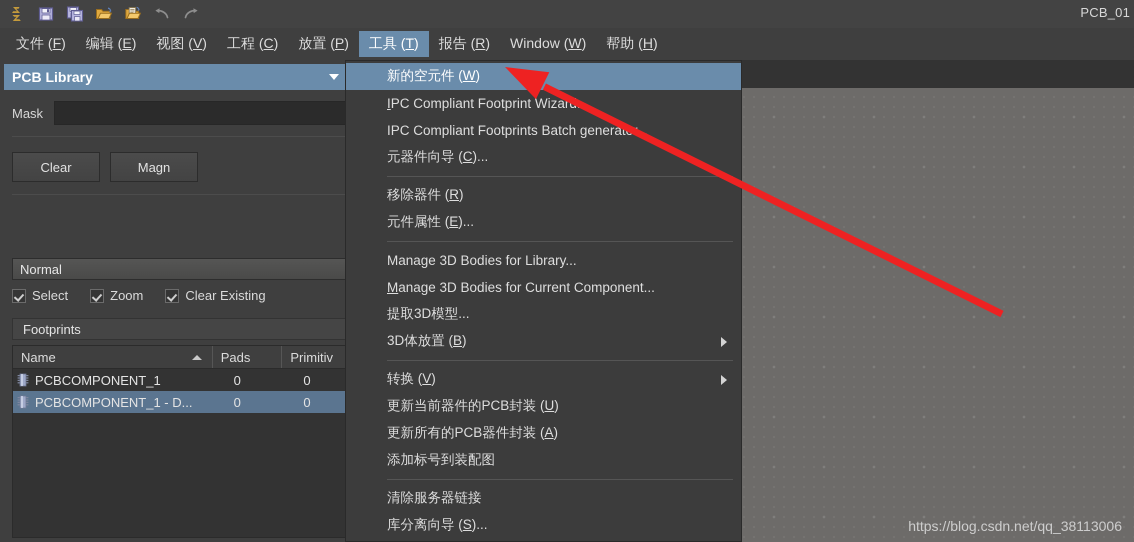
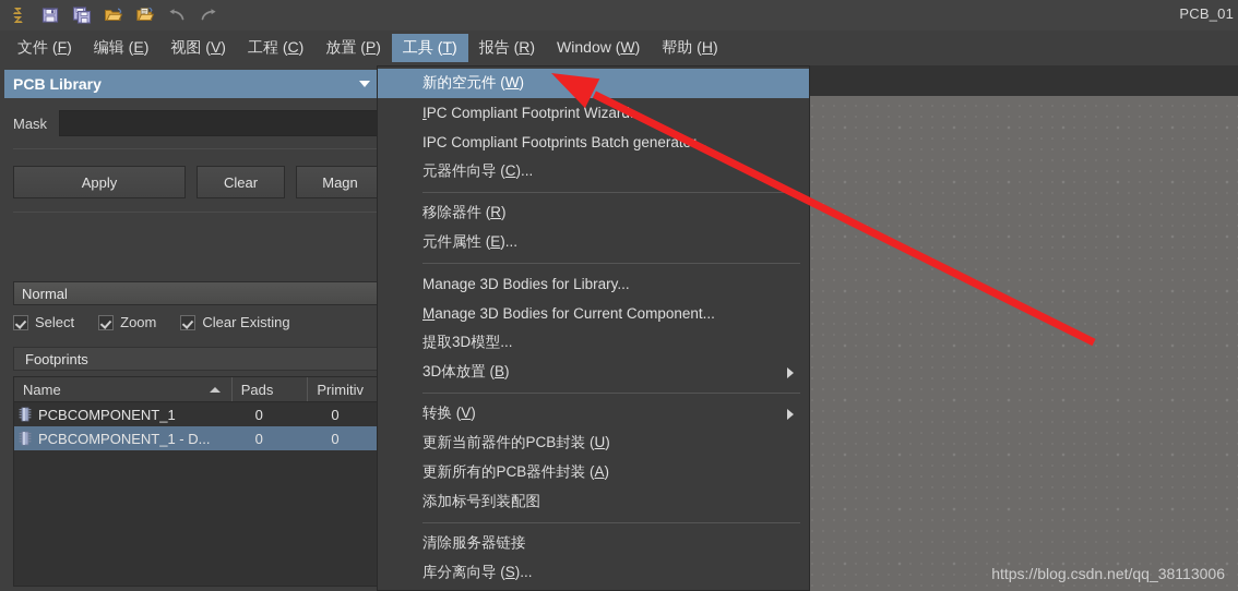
  PCB_01
  文件 (F)
  编辑 (E)
  视图 (V)
  工程 (C)
  放置 (P)
  工具 (T)
  报告 (R)
  Window (W)
  帮助 (H)
  https://blog.csdn.net/qq_38113006
  PCB Library
  Mask
+ Apply
  Clear
  Magn
  Normal
  Select
  Zoom
  Clear Existing
  Footprints
  Name
  Pads
  Primitiv
  PCBCOMPONENT_1
  0
  0
  PCBCOMPONENT_1 - D...
  0
  0
  新的空元件 (W)
  IPC Compliant Footprint Wizar
  IPC Compliant Footprints Batch generat..
  元器件向导 (C)...
  移除器件 (R)
  元件属性 (E)...
  Manage 3D Bodies for Library...
  Manage 3D Bodies for Current Component...
  提取3D模型...
  3D体放置 (B)
  转换 (V)
  更新当前器件的PCB封装 (U)
  更新所有的PCB器件封装 (A)
  添加标号到装配图
  清除服务器链接
  库分离向导 (S)...
